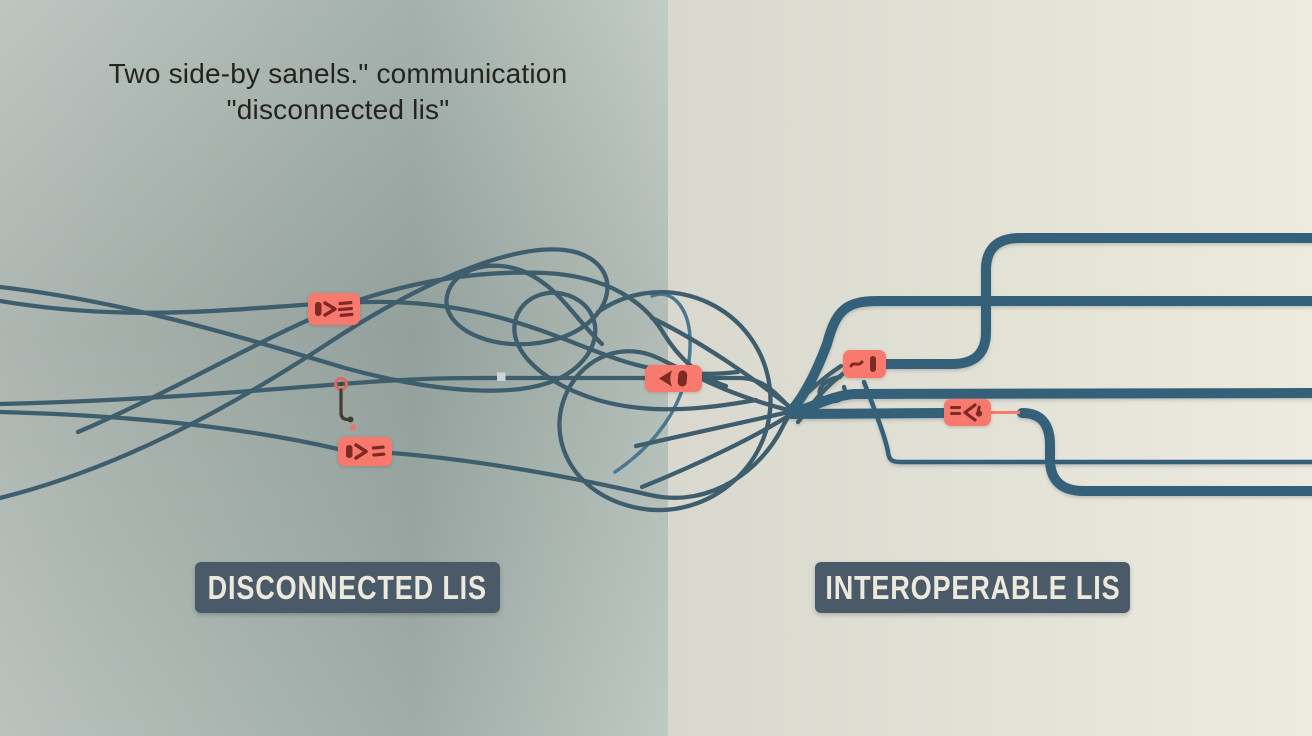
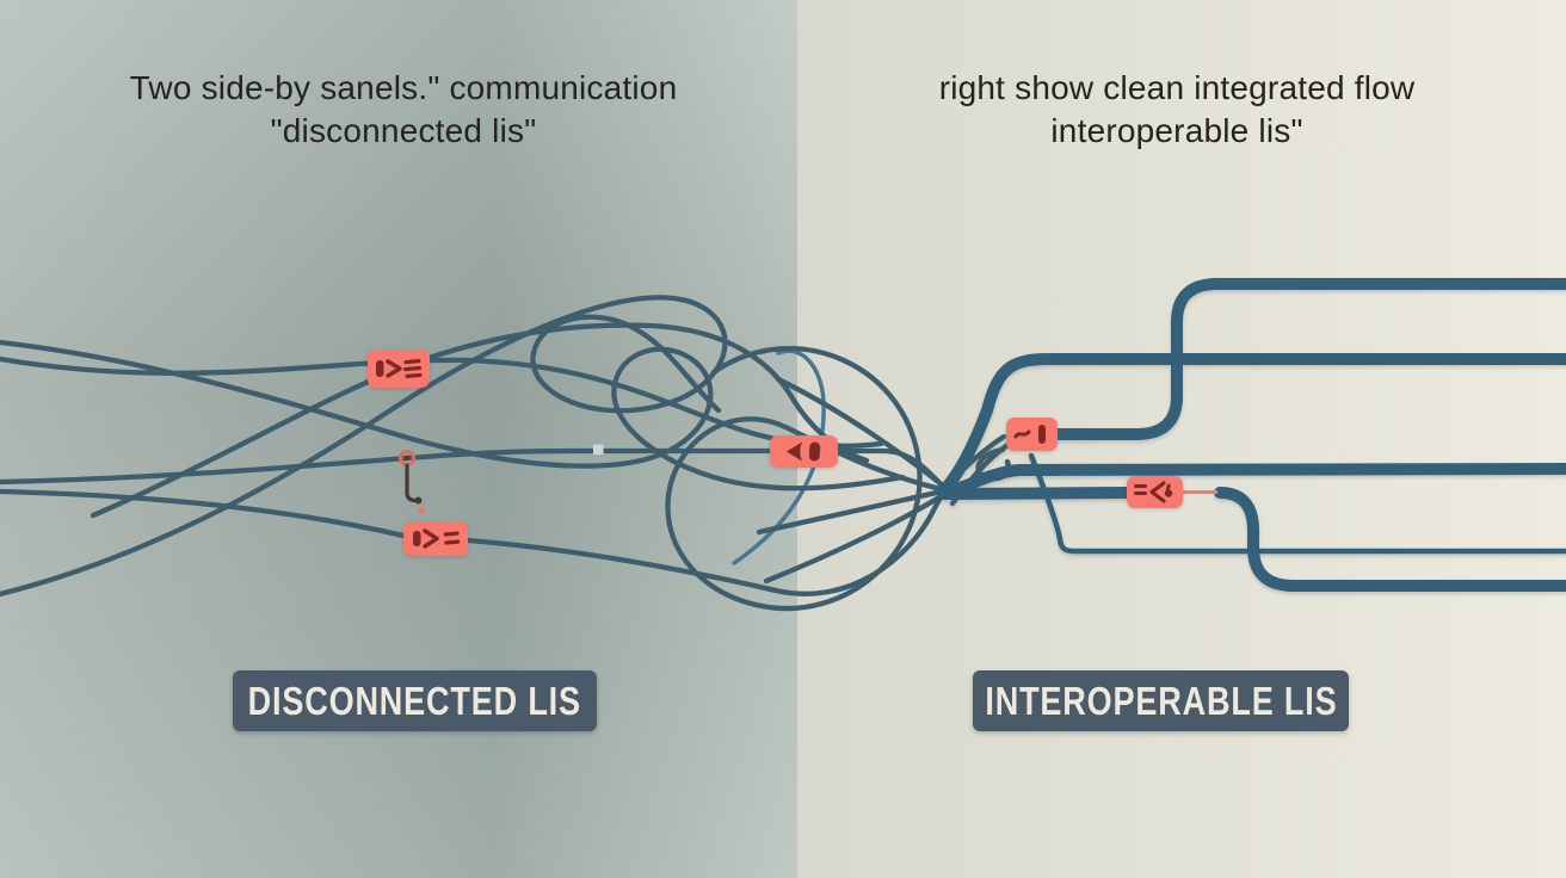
  Two side-by sanels." communication
  "disconnected lis"
+ right show clean integrated flow
+ interoperable lis"
  DISCONNECTED LIS
  INTEROPERABLE LIS
